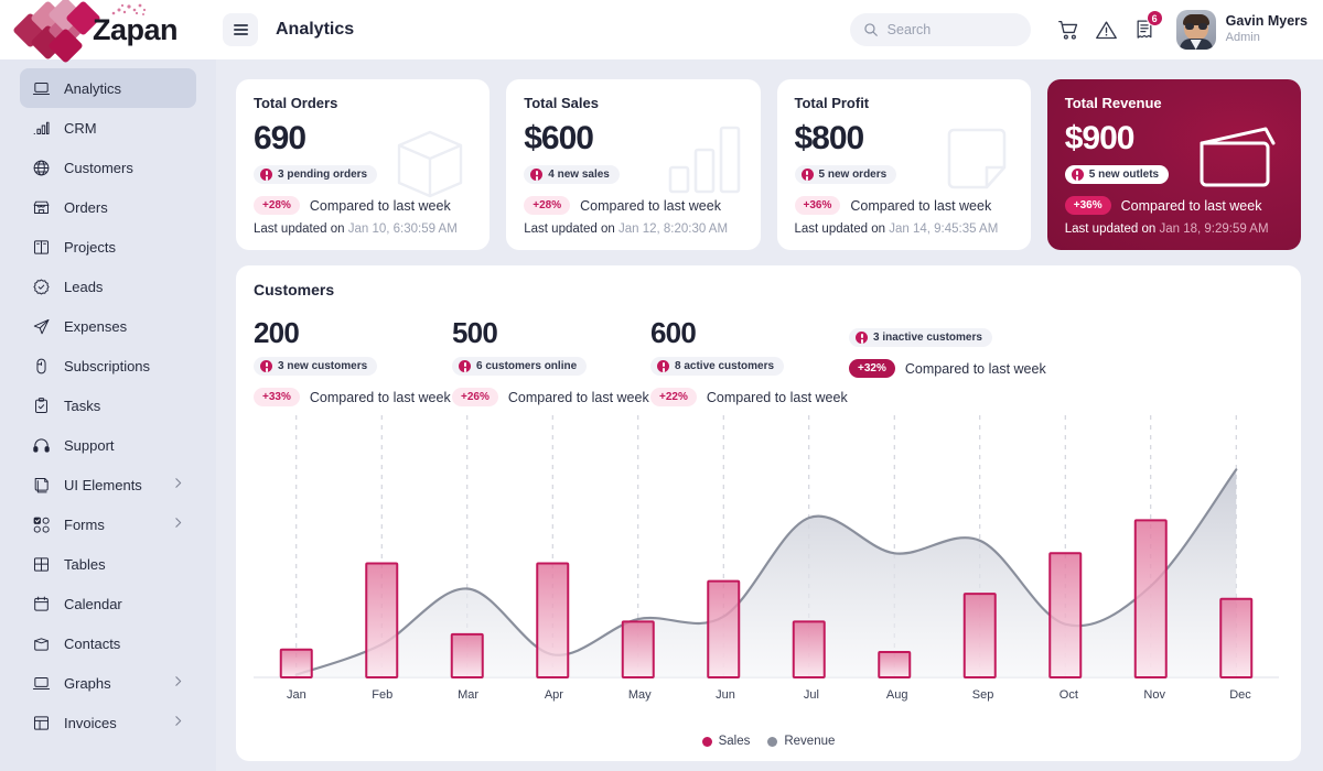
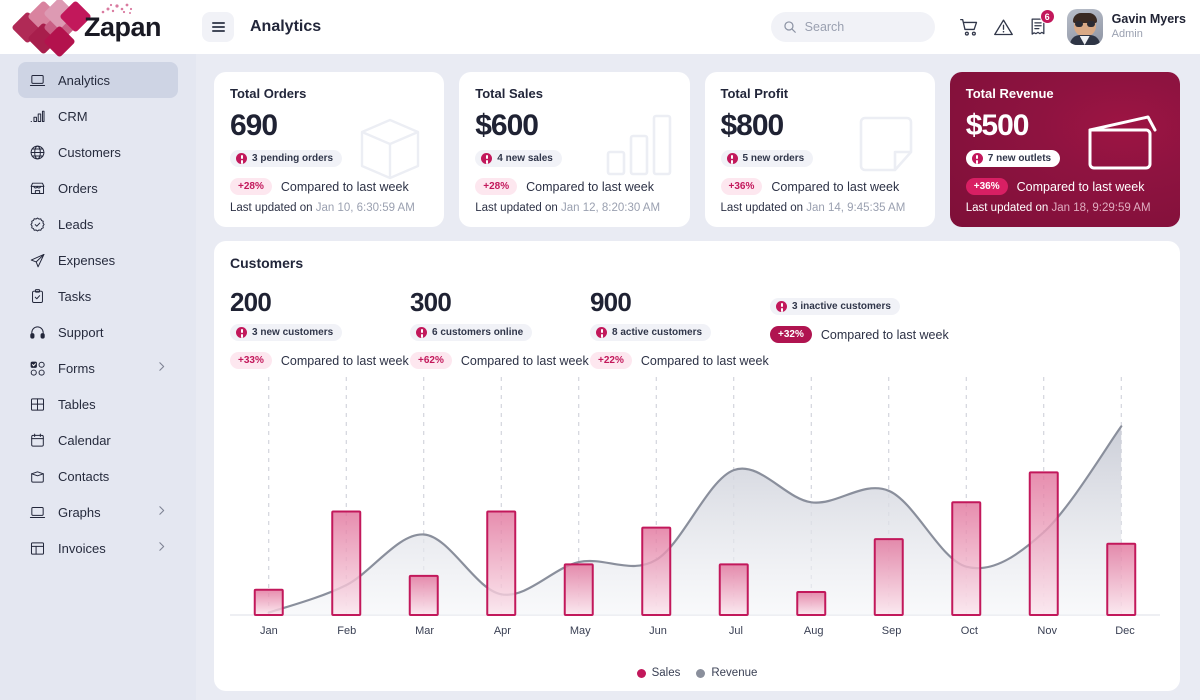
  Zapan
  Analytics
  Search
  6
  Gavin Myers
  Admin
  Analytics
  CRM
  Customers
  Orders
- Projects
  Leads
  Expenses
- Subscriptions
  Tasks
  Support
- UI Elements
  Forms
  Tables
  Calendar
  Contacts
  Graphs
  Invoices
  Total Orders
  690
  3 pending orders
  +28%
  Compared to last week
  Last updated on Jan 10, 6:30:59 AM
  Total Sales
  $600
  4 new sales
  +28%
  Compared to last week
  Last updated on Jan 12, 8:20:30 AM
  Total Profit
  $800
  5 new orders
  +36%
  Compared to last week
  Last updated on Jan 14, 9:45:35 AM
  Total Revenue
- $900
+ $500
- 5 new outlets
+ 7 new outlets
  +36%
  Compared to last week
  Last updated on Jan 18, 9:29:59 AM
  Customers
  200
  3 new customers
  +33%
  Compared to last week
- 500
+ 300
  6 customers online
- +26%
+ +62%
  Compared to last week
- 600
+ 900
  8 active customers
  +22%
  Compared to last week
  3 inactive customers
  +32%
  Compared to last week
  Jan
  Feb
  Mar
  Apr
  May
  Jun
  Jul
  Aug
  Sep
  Oct
  Nov
  Dec
  Sales
  Revenue
